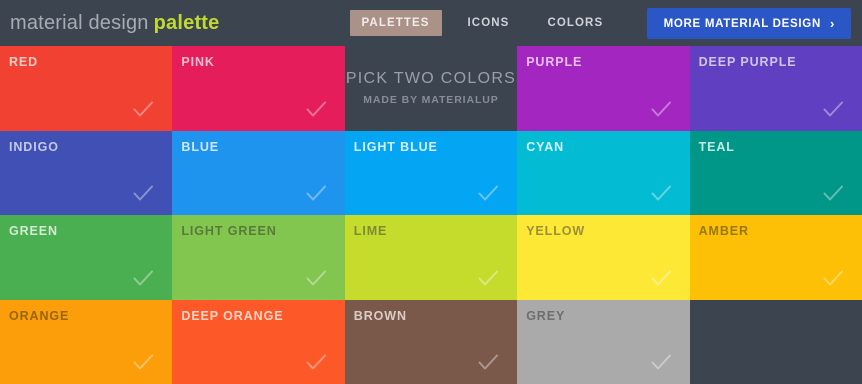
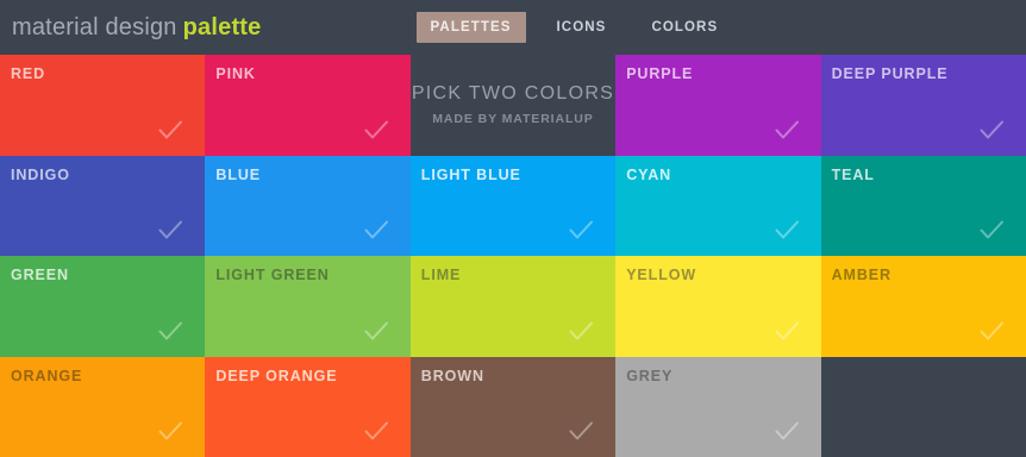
  material design palette
  PALETTES
  ICONS
  COLORS
- MORE MATERIAL DESIGN
- ›
  RED
  PINK
  PICK TWO COLORS
  MADE BY MATERIALUP
  PURPLE
  DEEP PURPLE
  INDIGO
  BLUE
  LIGHT BLUE
  CYAN
  TEAL
  GREEN
  LIGHT GREEN
  LIME
  YELLOW
  AMBER
  ORANGE
  DEEP ORANGE
  BROWN
  GREY
